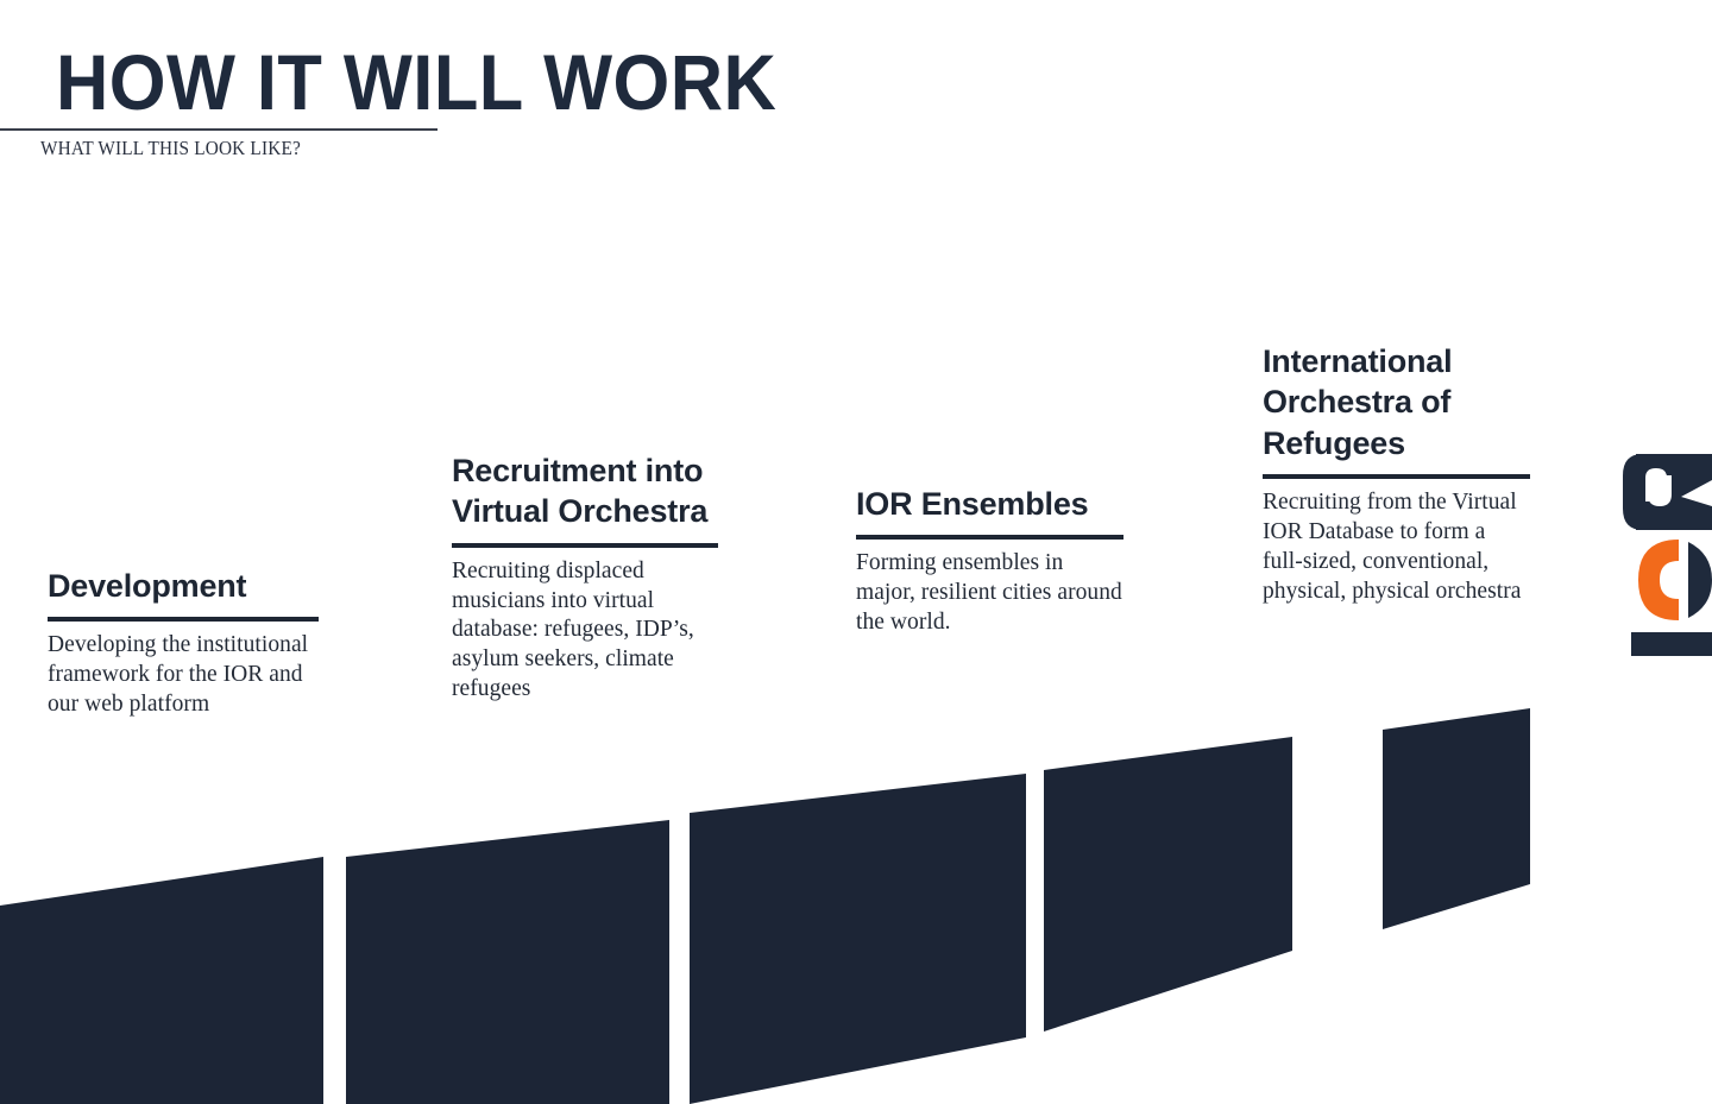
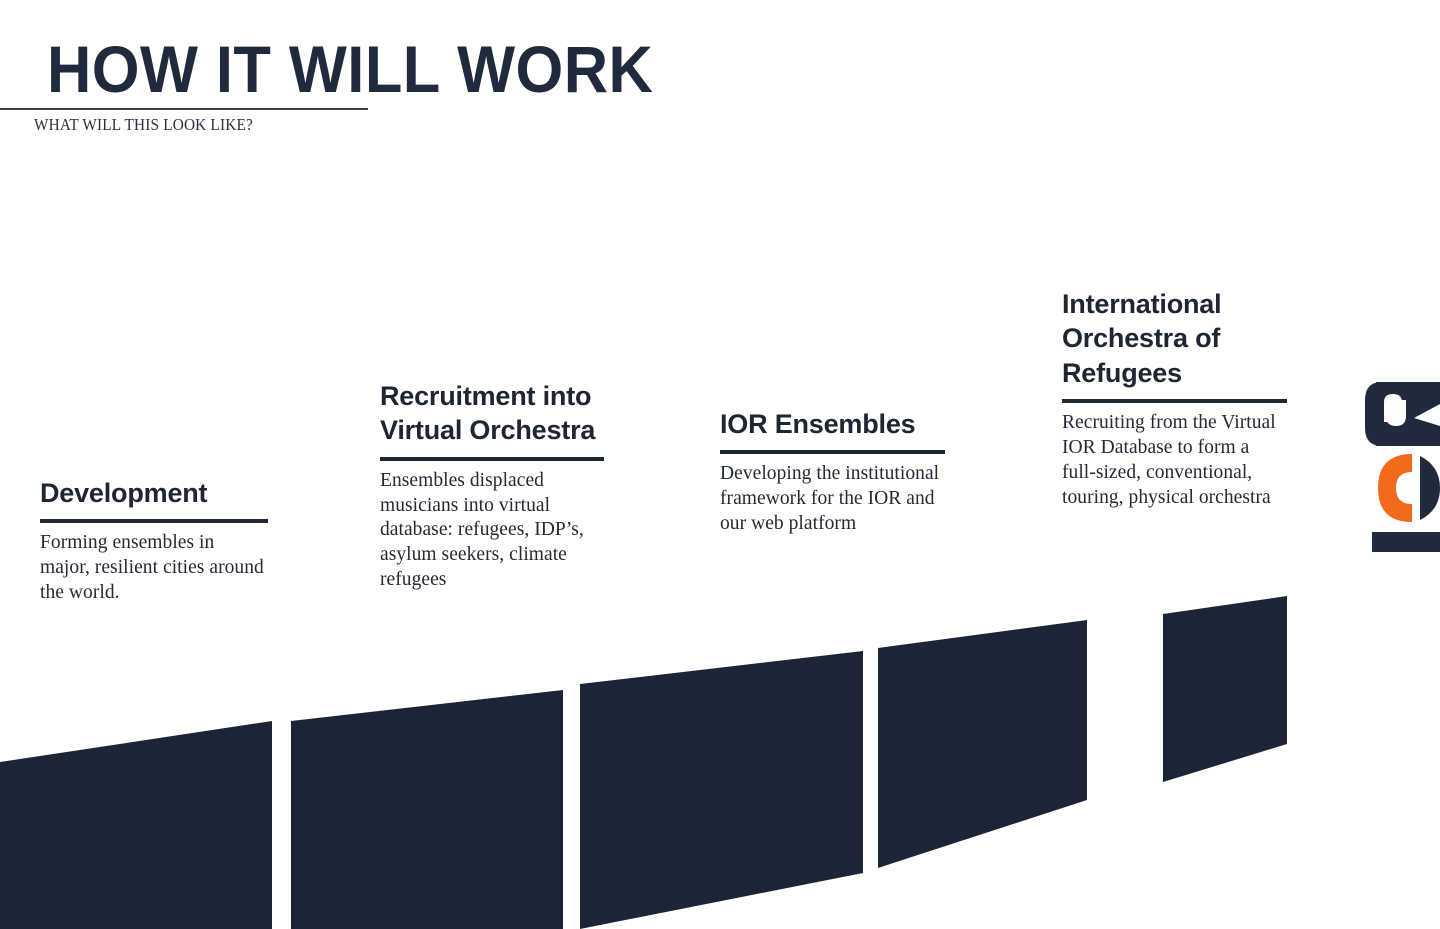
  HOW IT WILL WORK
  WHAT WILL THIS LOOK LIKE?
  Development
- Developing the institutional framework for the IOR and our web platform
+ Forming ensembles in major, resilient cities around the world.
  Recruitment into Virtual Orchestra
- Recruiting displaced musicians into virtual database: refugees, IDP’s, asylum seekers, climate refugees
+ Ensembles displaced musicians into virtual database: refugees, IDP’s, asylum seekers, climate refugees
  IOR Ensembles
- Forming ensembles in major, resilient cities around the world.
+ Developing the institutional framework for the IOR and our web platform
  International Orchestra of Refugees
- Recruiting from the Virtual IOR Database to form a full-sized, conventional, physical, physical orchestra
+ Recruiting from the Virtual IOR Database to form a full-sized, conventional, touring, physical orchestra
